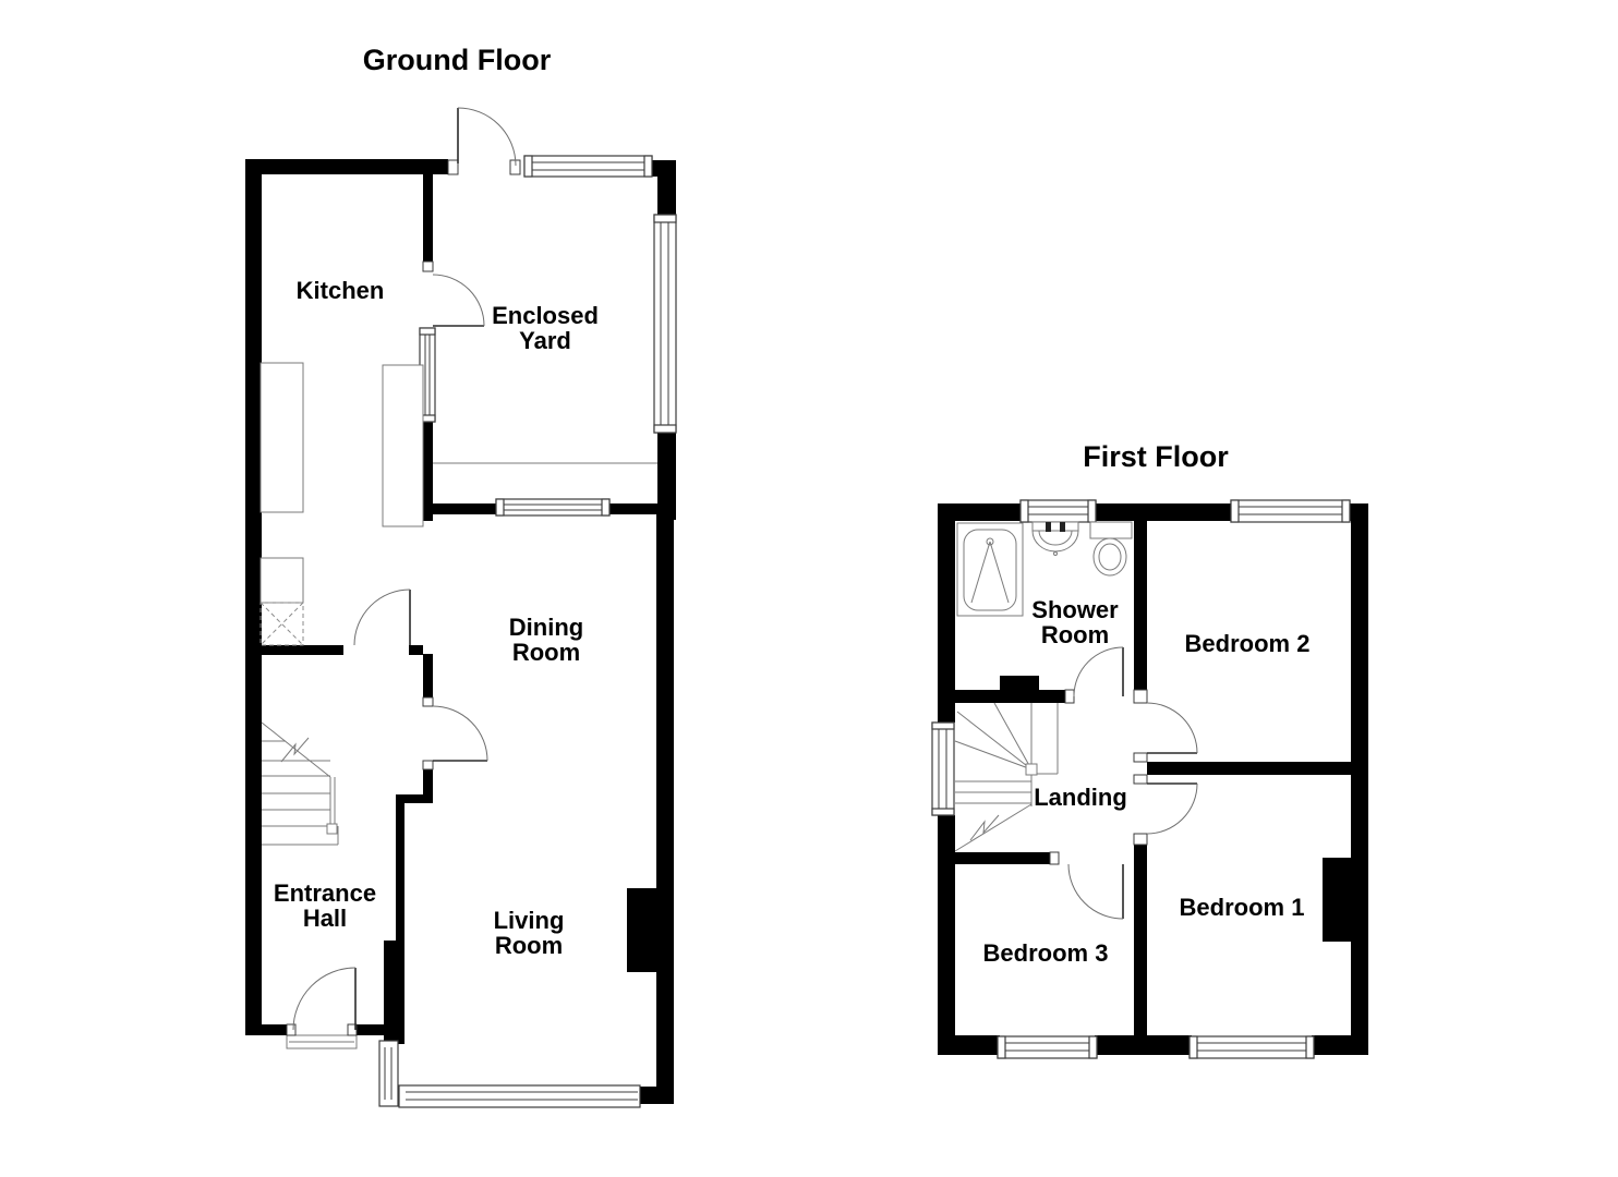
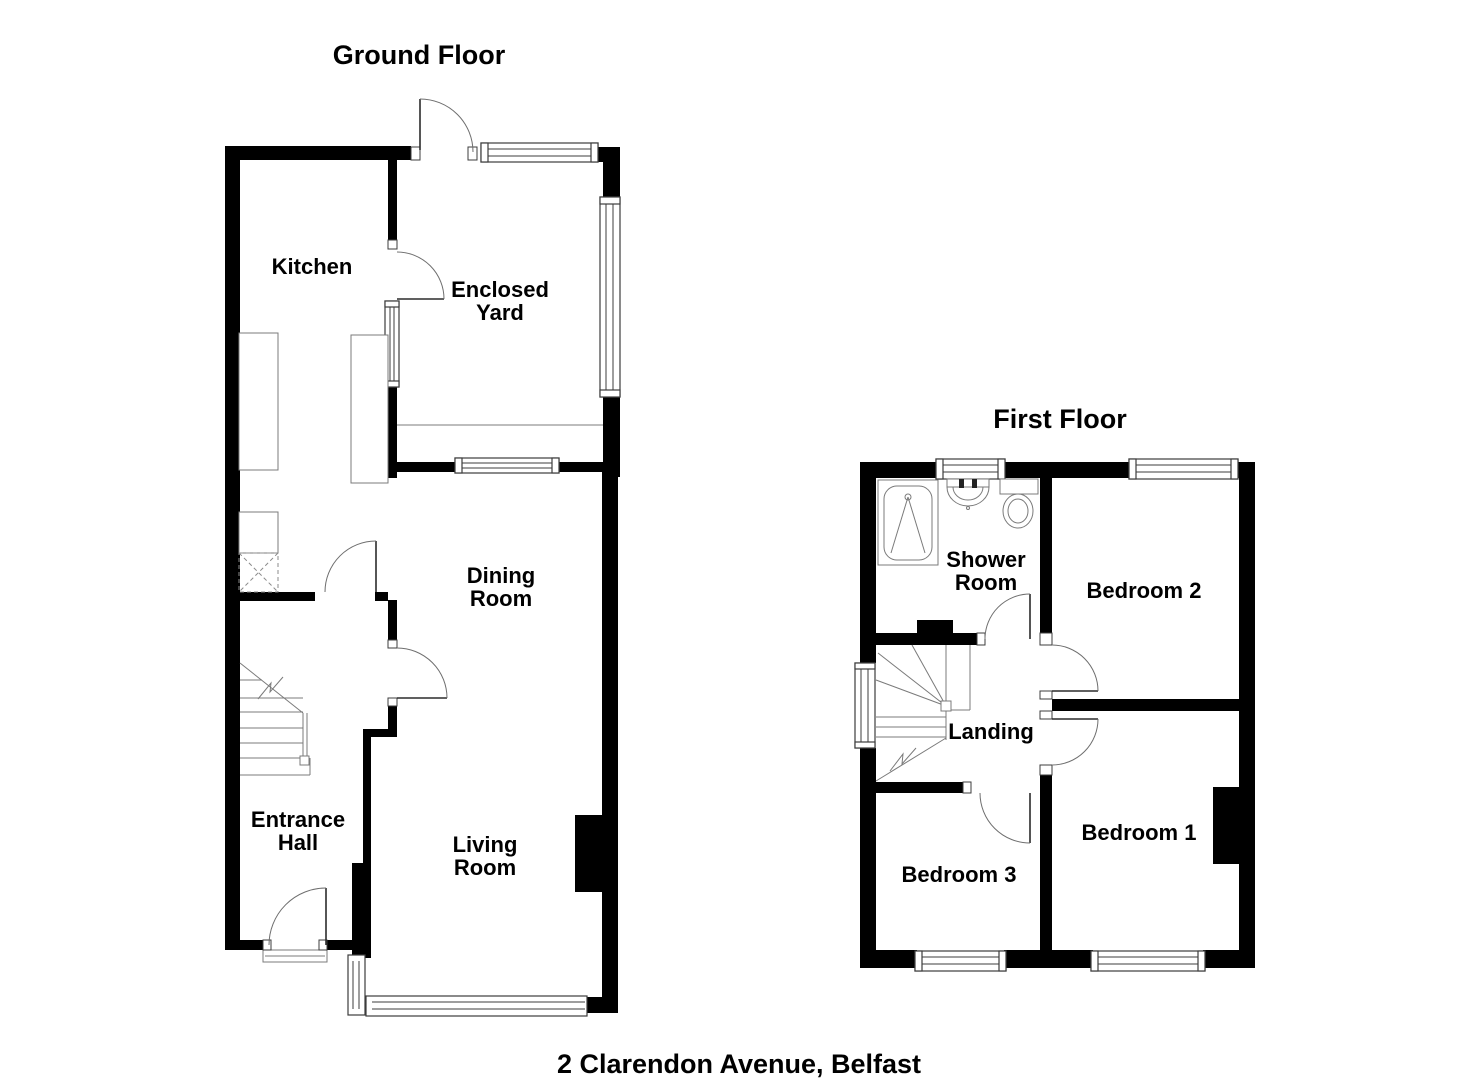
  Ground Floor
  Kitchen
  Enclosed
  Yard
  Dining
  Room
  Entrance
  Hall
  Living
  Room
  First Floor
  Shower
  Room
  Bedroom 2
  Landing
  Bedroom 1
  Bedroom 3
+ 2 Clarendon Avenue, Belfast
